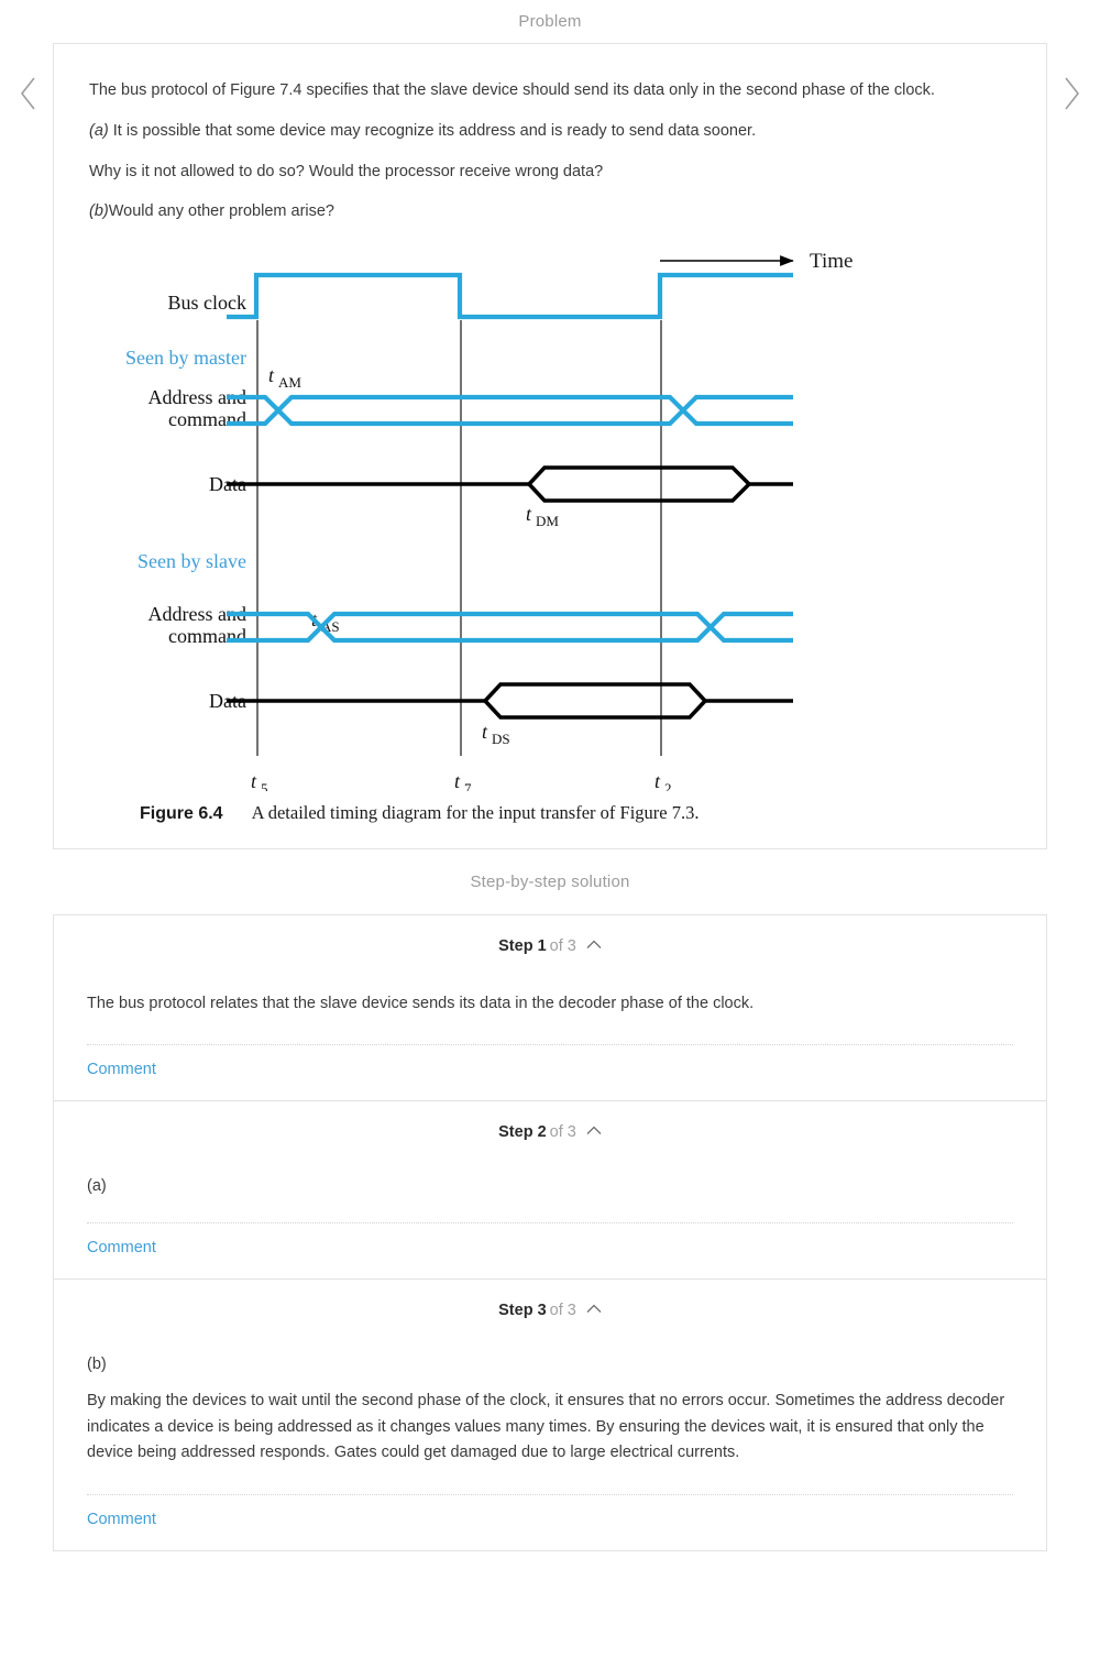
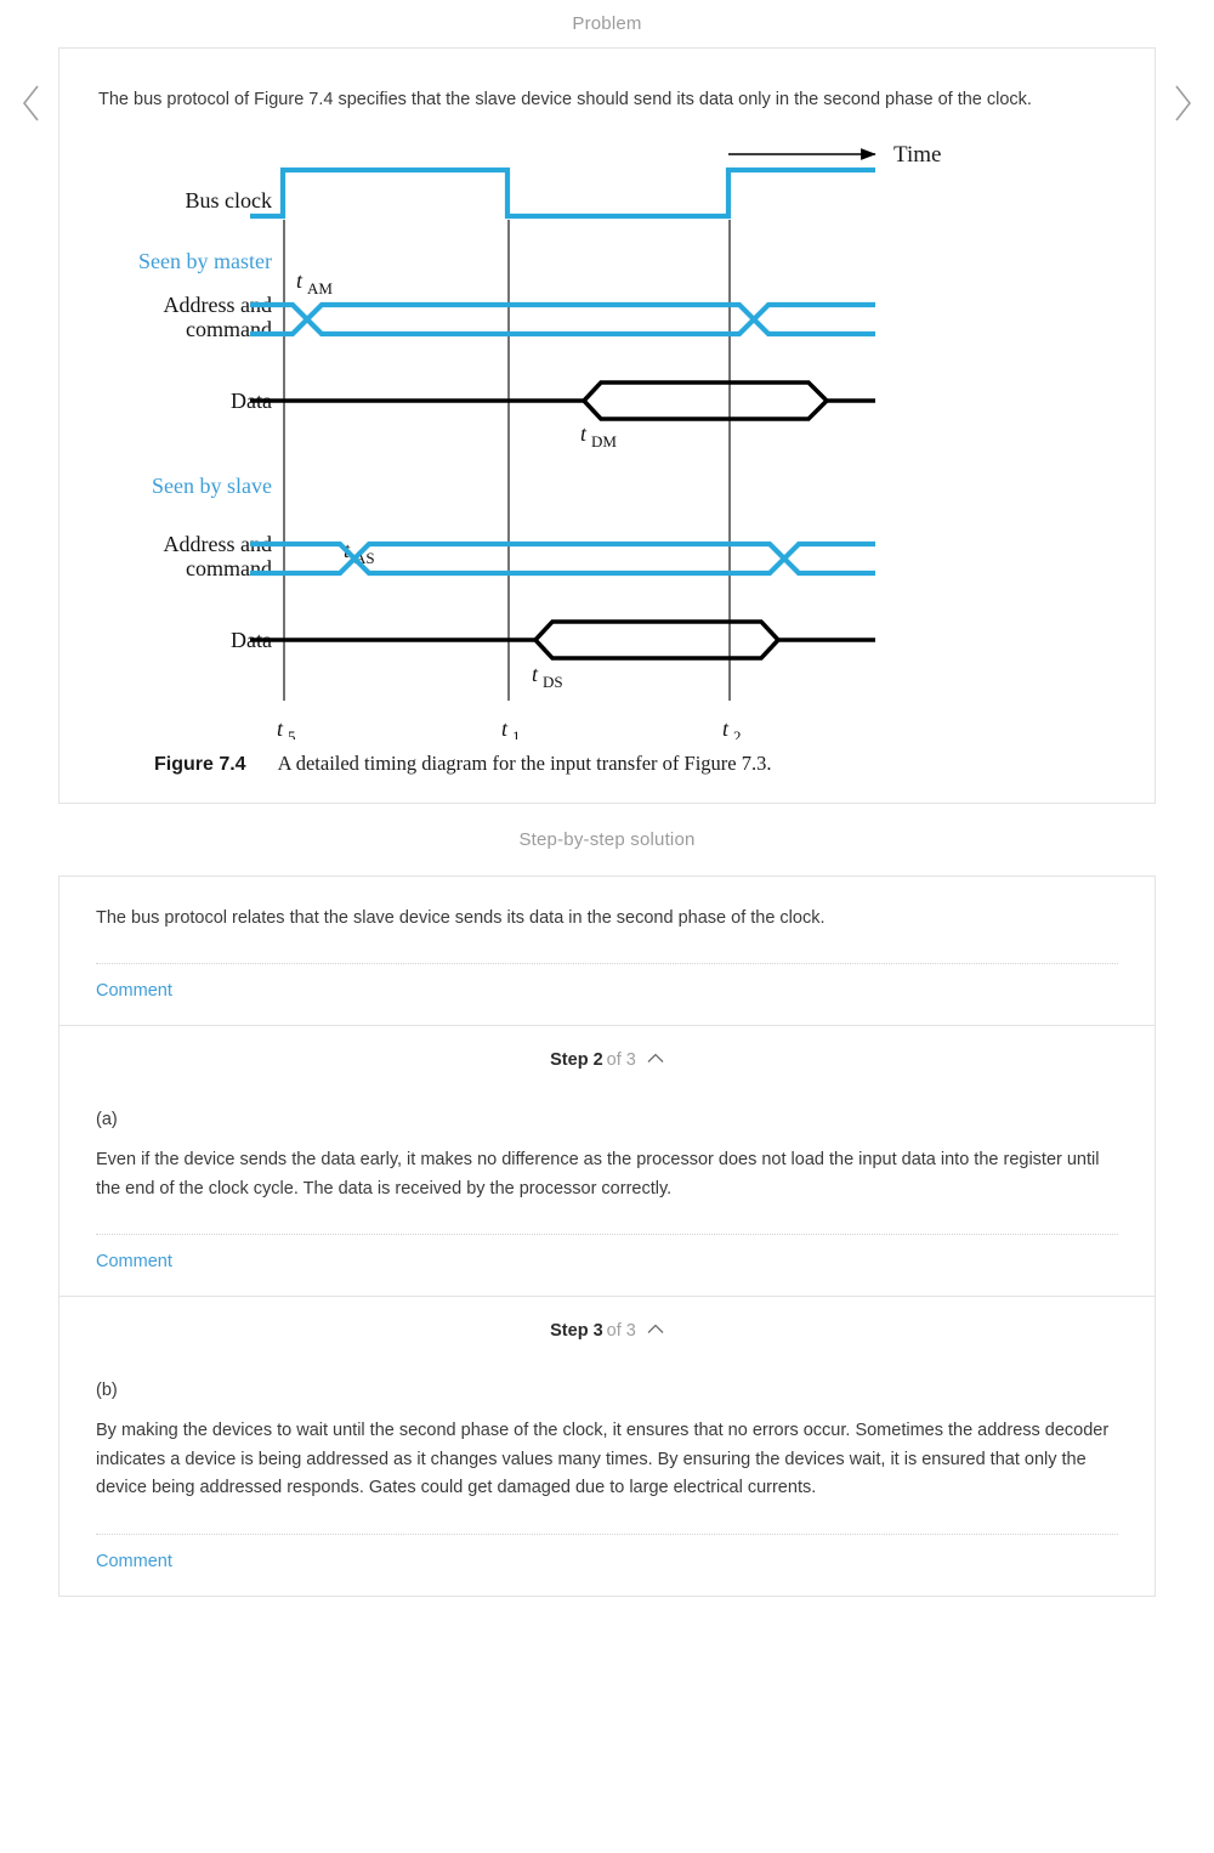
  Problem
  The bus protocol of Figure 7.4 specifies that the slave device should send its data only in the second phase of the clock.
- (a) It is possible that some device may recognize its address and is ready to send data sooner.
- Why is it not allowed to do so? Would the processor receive wrong data?
- (b)Would any other problem arise?
  Time
  Bus clock
  Seen by master
  t
  AM
  Address a
  command
  t
  DM
  Seen by slave
  AS
  Address a
  command
  t
  DS
  t
  5
  t
- 7
+ 1
  t
  2
- Figure 6.4 A detailed timing diagram for the input transfer of Figure 7.3.
+ Figure 7.4 A detailed timing diagram for the input transfer of Figure 7.3.
  Step-by-step solution
- Step 1 of 3
- The bus protocol relates that the slave device sends its data in the decoder phase of the clock.
+ The bus protocol relates that the slave device sends its data in the second phase of the clock.
  Comment
  Step 2 of 3
  (a)
+ Even if the device sends the data early, it makes no difference as the processor does not load the input data into the register until the end of the clock cycle. The data is received by the processor correctly.
  Comment
  Step 3 of 3
  (b)
  By making the devices to wait until the second phase of the clock, it ensures that no errors occur. Sometimes the address decoder indicates a device is being addressed as it changes values many times. By ensuring the devices wait, it is ensured that only the device being addressed responds. Gates could get damaged due to large electrical currents.
  Comment
